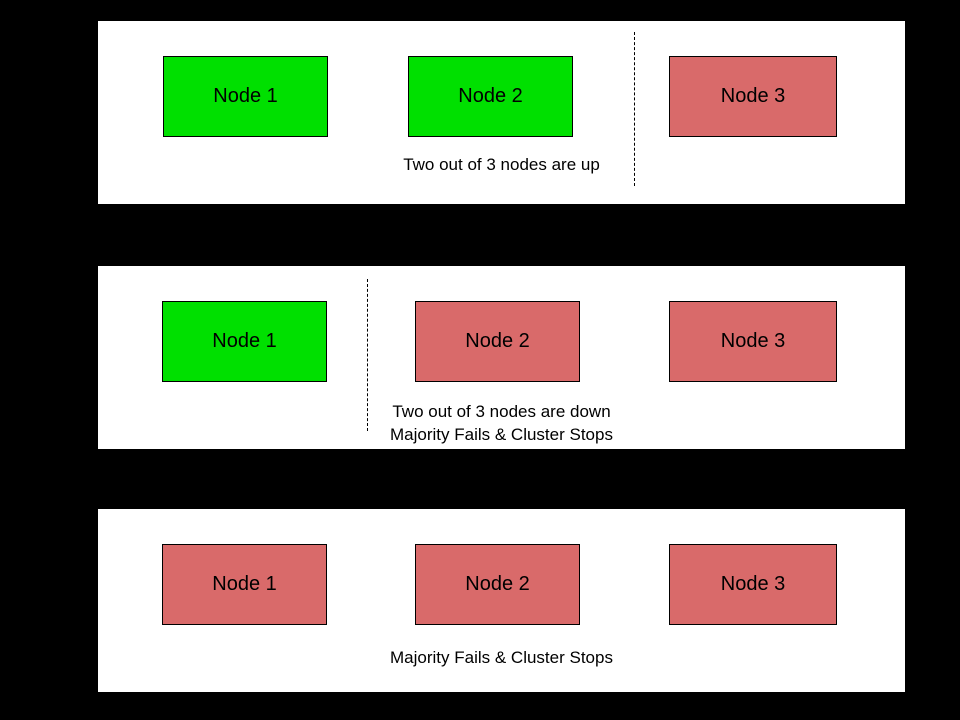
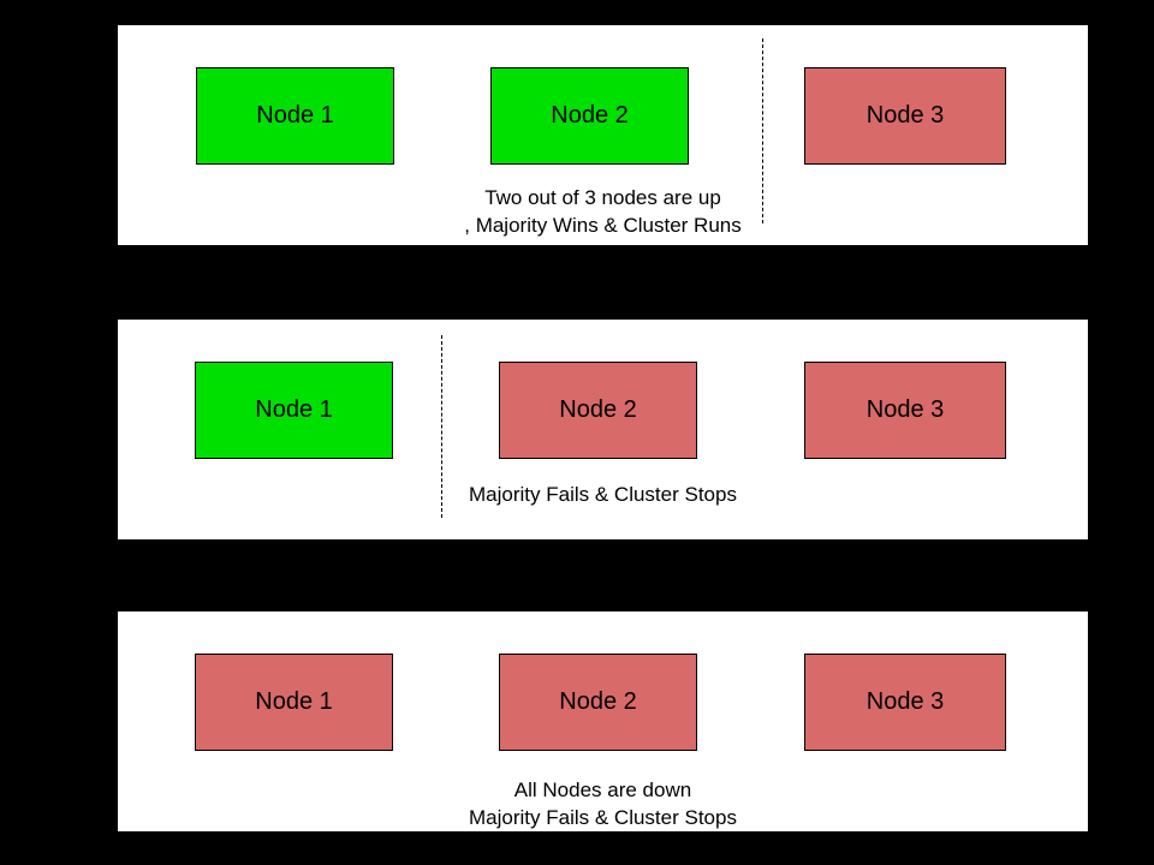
  Node 1
  Node 2
  Node 3
  Two out of 3 nodes are up
+ , Majority Wins & Cluster Runs
  Node 1
  Node 2
  Node 3
- Two out of 3 nodes are down
  Majority Fails & Cluster Stops
  Node 1
  Node 2
  Node 3
+ All Nodes are down
  Majority Fails & Cluster Stops
